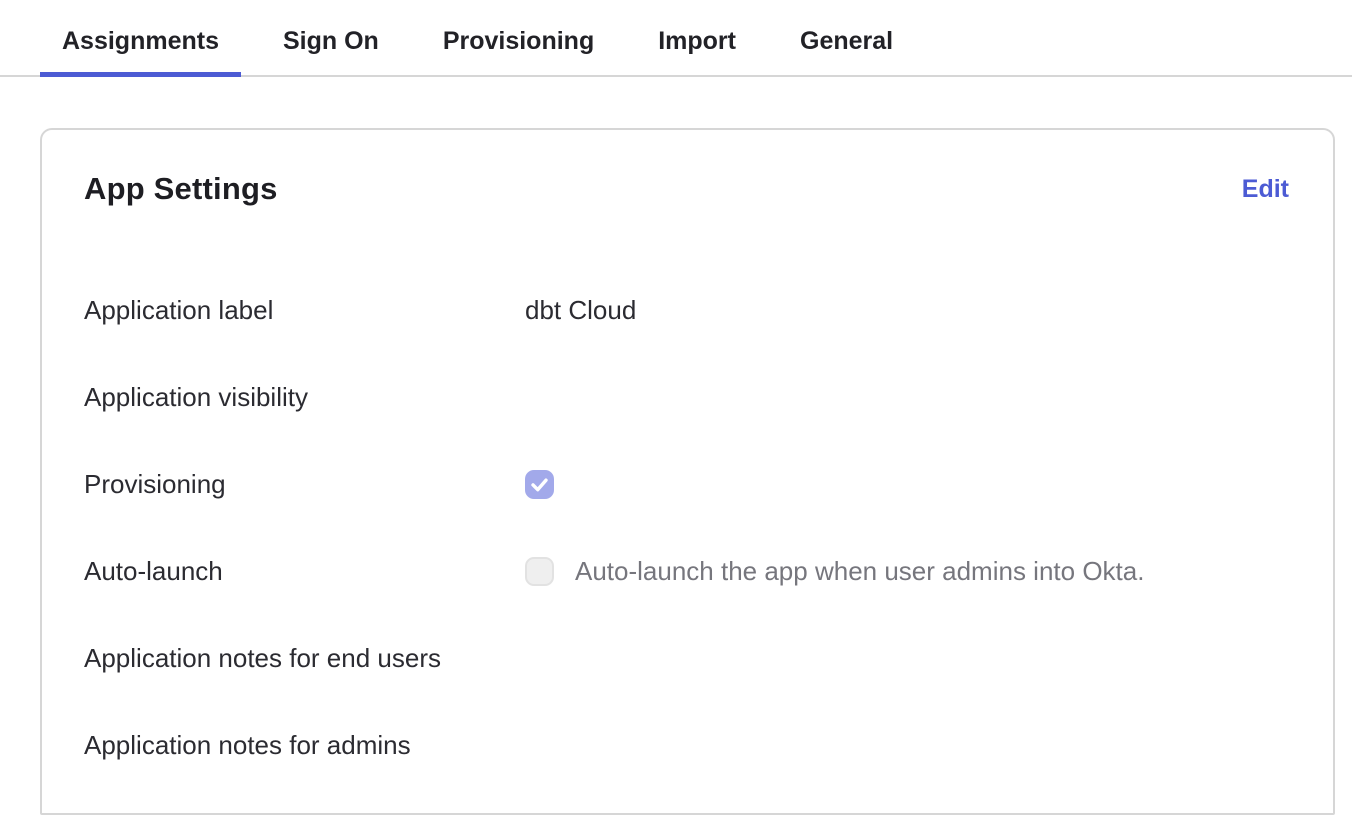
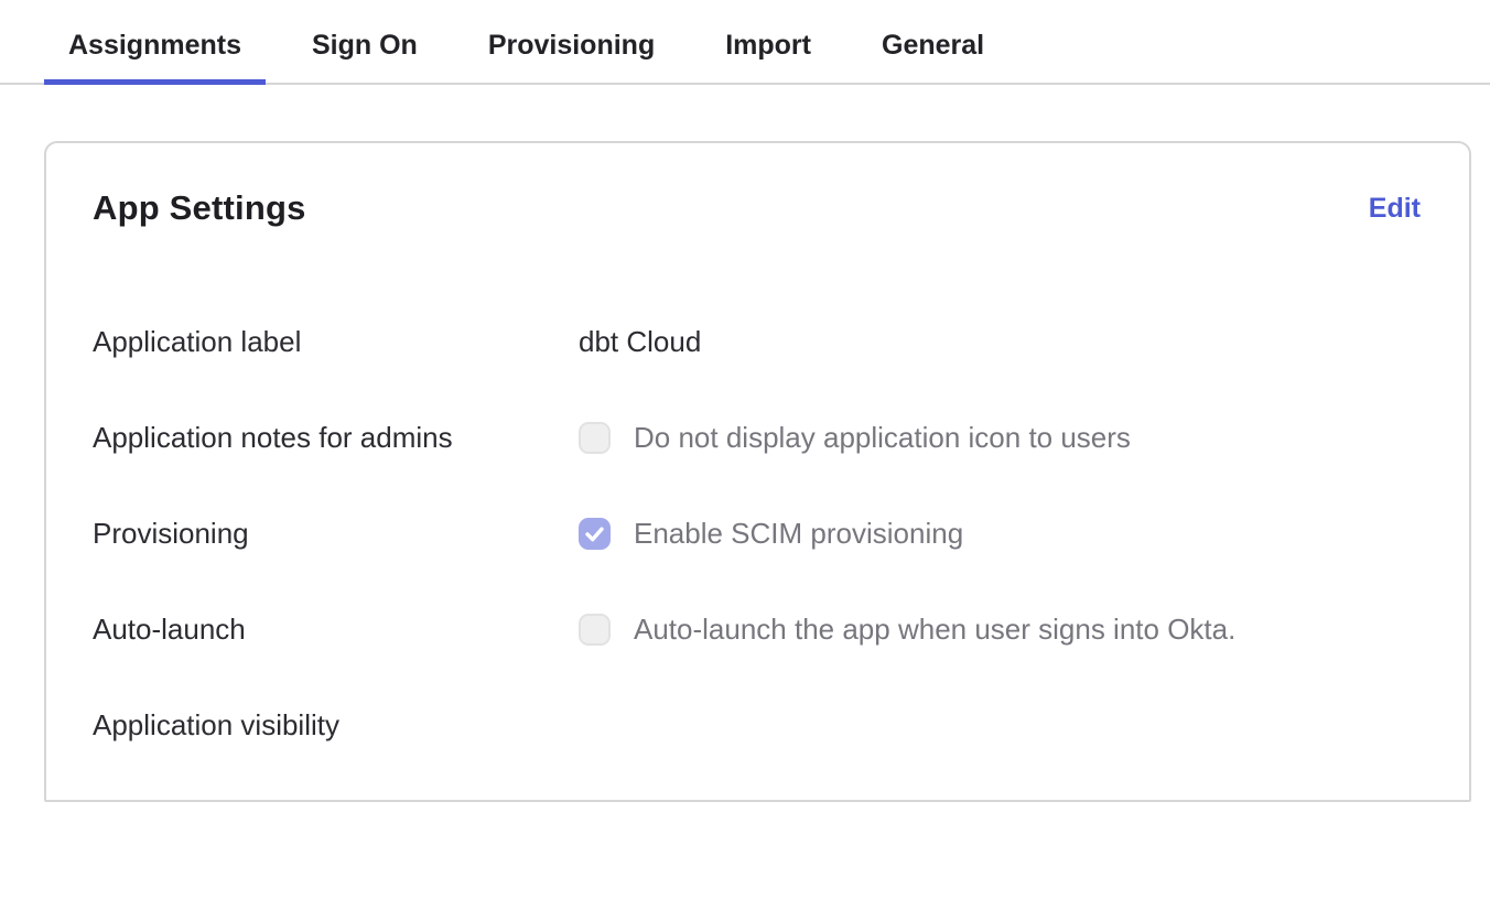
  Assignments
  Sign On
  Provisioning
  Import
  General
  App Settings
  Edit
  Application label
  dbt Cloud
- Application visibility
+ Application notes for admins
+ Do not display application icon to users
  Provisioning
+ Enable SCIM provisioning
  Auto-launch
- Auto-launch the app when user admins into Okta.
+ Auto-launch the app when user signs into Okta.
- Application notes for end users
- Application notes for admins
+ Application visibility
